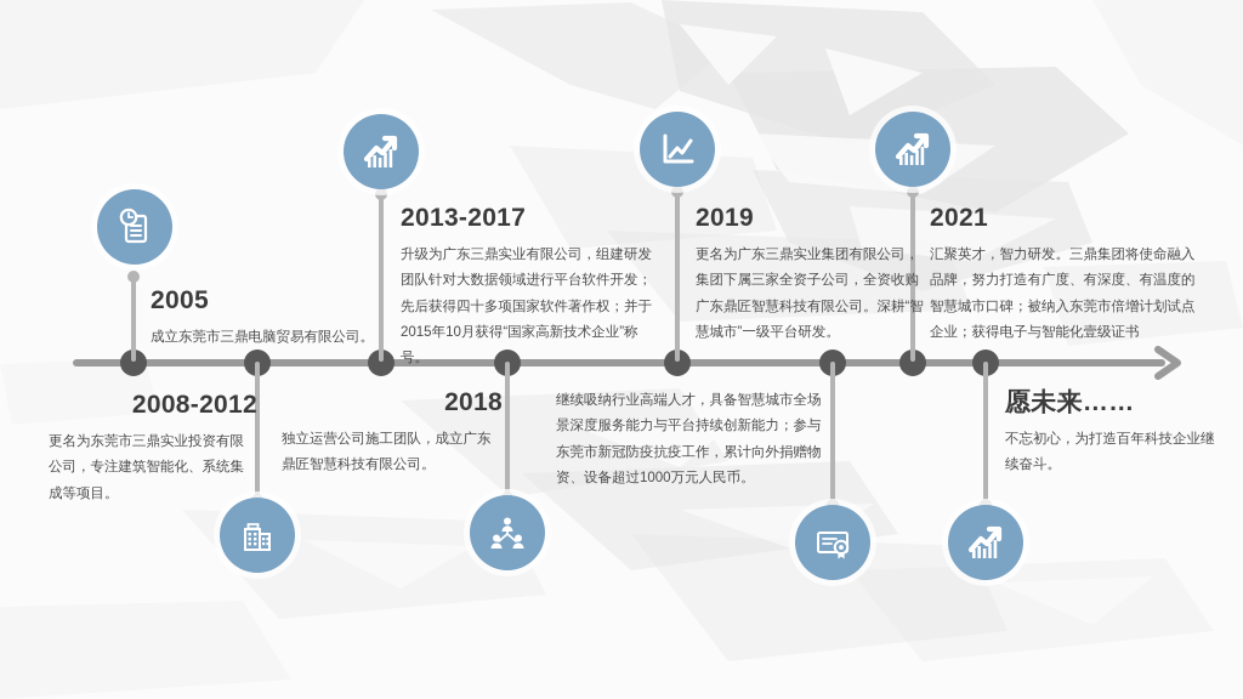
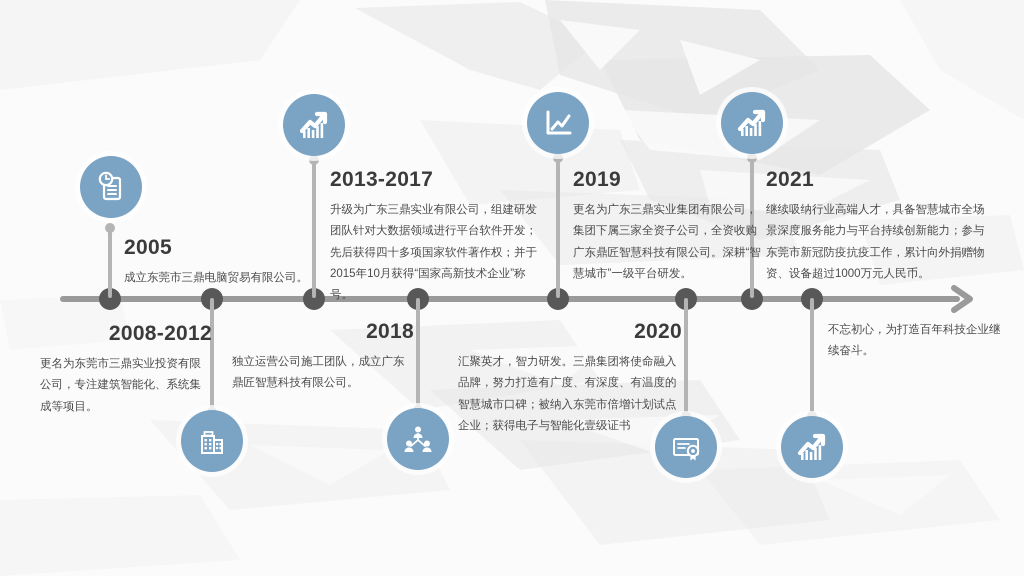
  2005
  成立东莞市三鼎电脑贸易有限公司。
  2008-2012
  更名为东莞市三鼎实业投资有限公司，专注建筑智能化、系统集成等项目。
  2013-2017
  升级为广东三鼎实业有限公司，组建研发团队针对大数据领域进行平台软件开发；先后获得四十多项国家软件著作权；并于2015年10月获得“国家高新技术企业”称号。
  2018
  独立运营公司施工团队，成立广东鼎匠智慧科技有限公司。
  2019
  更名为广东三鼎实业集团有限公司，集团下属三家全资子公司，全资收购广东鼎匠智慧科技有限公司。深耕“智慧城市”一级平台研发。
+ 2020
- 继续吸纳行业高端人才，具备智慧城市全场景深度服务能力与平台持续创新能力；参与东莞市新冠防疫抗疫工作，累计向外捐赠物资、设备超过1000万元人民币。
+ 汇聚英才，智力研发。三鼎集团将使命融入品牌，努力打造有广度、有深度、有温度的智慧城市口碑；被纳入东莞市倍增计划试点企业；获得电子与智能化壹级证书
  2021
- 汇聚英才，智力研发。三鼎集团将使命融入品牌，努力打造有广度、有深度、有温度的智慧城市口碑；被纳入东莞市倍增计划试点企业；获得电子与智能化壹级证书
+ 继续吸纳行业高端人才，具备智慧城市全场景深度服务能力与平台持续创新能力；参与东莞市新冠防疫抗疫工作，累计向外捐赠物资、设备超过1000万元人民币。
- 愿未来……
  不忘初心，为打造百年科技企业继续奋斗。
